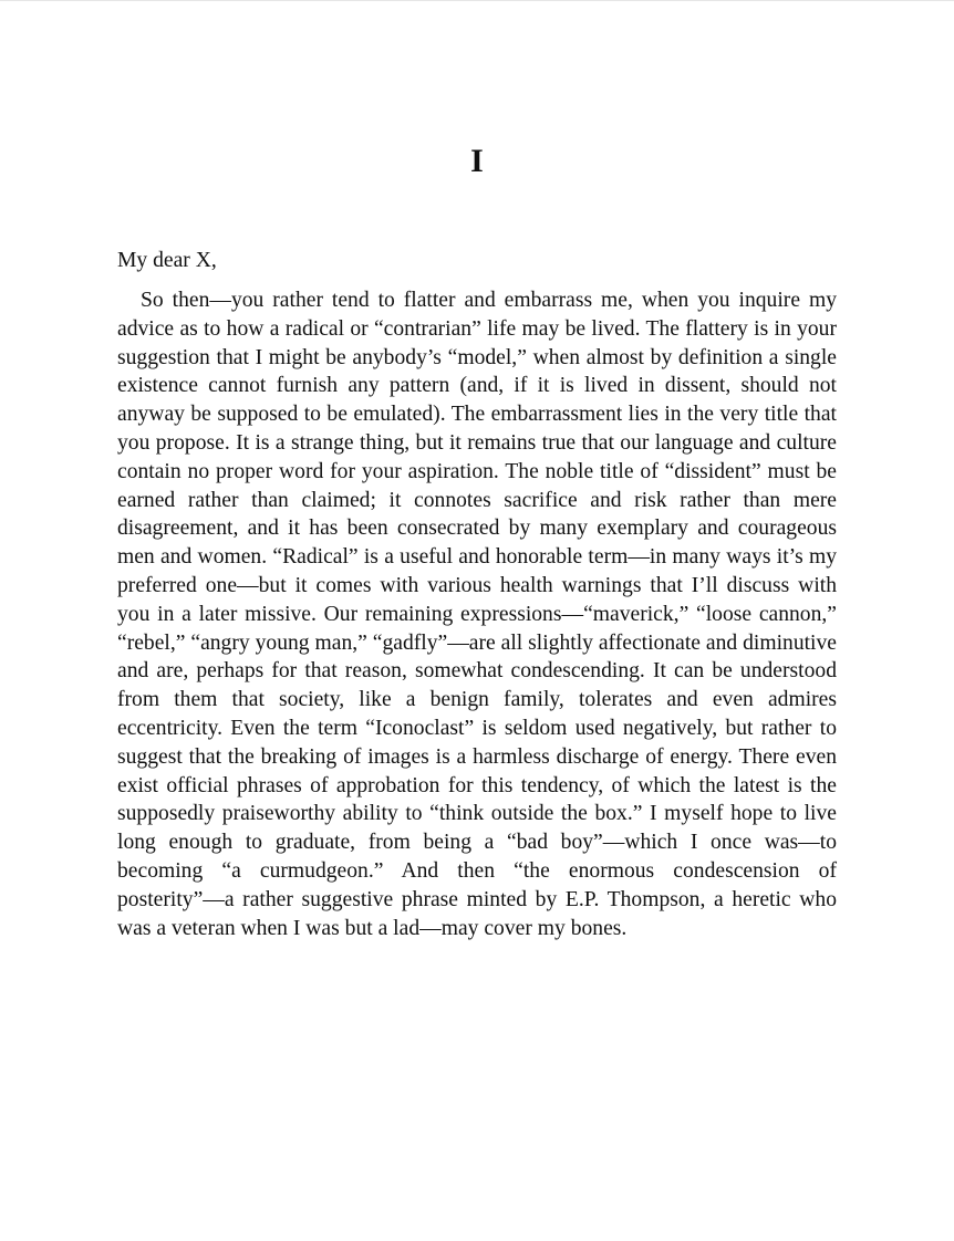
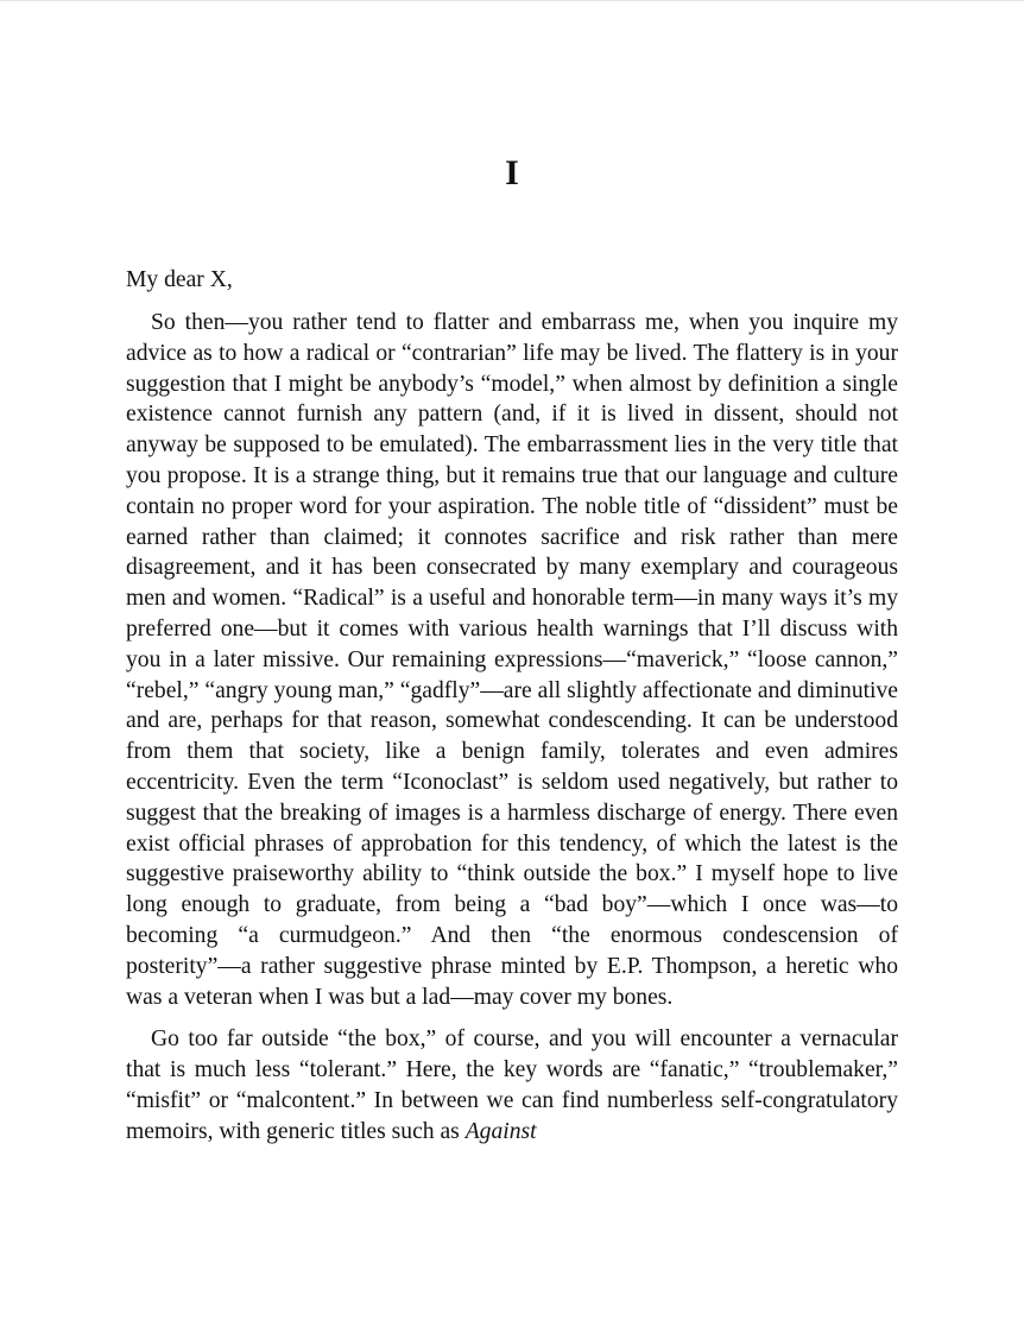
  I
  My dear X,
- So then—you rather tend to flatter and embarrass me, when you inquire my advice as to how a radical or “contrarian” life may be lived. The flattery is in your suggestion that I might be anybody’s “model,” when almost by definition a single existence cannot furnish any pattern (and, if it is lived in dissent, should not anyway be supposed to be emulated). The embarrassment lies in the very title that you propose. It is a strange thing, but it remains true that our language and culture contain no proper word for your aspiration. The noble title of “dissident” must be earned rather than claimed; it connotes sacrifice and risk rather than mere disagreement, and it has been consecrated by many exemplary and courageous men and women. “Radical” is a useful and honorable term—in many ways it’s my preferred one—but it comes with various health warnings that I’ll discuss with you in a later missive. Our remaining expressions—“maverick,” “loose cannon,” “rebel,” “angry young man,” “gadfly”—are all slightly affectionate and diminutive and are, perhaps for that reason, somewhat condescending. It can be understood from them that society, like a benign family, tolerates and even admires eccentricity. Even the term “Iconoclast” is seldom used negatively, but rather to suggest that the breaking of images is a harmless discharge of energy. There even exist official phrases of approbation for this tendency, of which the latest is the supposedly praiseworthy ability to “think outside the box.” I myself hope to live long enough to graduate, from being a “bad boy”—which I once was—to becoming “a curmudgeon.” And then “the enormous condescension of posterity”—a rather suggestive phrase minted by E.P. Thompson, a heretic who was a veteran when I was but a lad—may cover my bones.
+ So then—you rather tend to flatter and embarrass me, when you inquire my advice as to how a radical or “contrarian” life may be lived. The flattery is in your suggestion that I might be anybody’s “model,” when almost by definition a single existence cannot furnish any pattern (and, if it is lived in dissent, should not anyway be supposed to be emulated). The embarrassment lies in the very title that you propose. It is a strange thing, but it remains true that our language and culture contain no proper word for your aspiration. The noble title of “dissident” must be earned rather than claimed; it connotes sacrifice and risk rather than mere disagreement, and it has been consecrated by many exemplary and courageous men and women. “Radical” is a useful and honorable term—in many ways it’s my preferred one—but it comes with various health warnings that I’ll discuss with you in a later missive. Our remaining expressions—“maverick,” “loose cannon,” “rebel,” “angry young man,” “gadfly”—are all slightly affectionate and diminutive and are, perhaps for that reason, somewhat condescending. It can be understood from them that society, like a benign family, tolerates and even admires eccentricity. Even the term “Iconoclast” is seldom used negatively, but rather to suggest that the breaking of images is a harmless discharge of energy. There even exist official phrases of approbation for this tendency, of which the latest is the suggestive praiseworthy ability to “think outside the box.” I myself hope to live long enough to graduate, from being a “bad boy”—which I once was—to becoming “a curmudgeon.” And then “the enormous condescension of posterity”—a rather suggestive phrase minted by E.P. Thompson, a heretic who was a veteran when I was but a lad—may cover my bones.
+ Go too far outside “the box,” of course, and you will encounter a vernacular that is much less “tolerant.” Here, the key words are “fanatic,” “troublemaker,” “misfit” or “malcontent.” In between we can find numberless self-congratulatory memoirs, with generic titles such as Against
